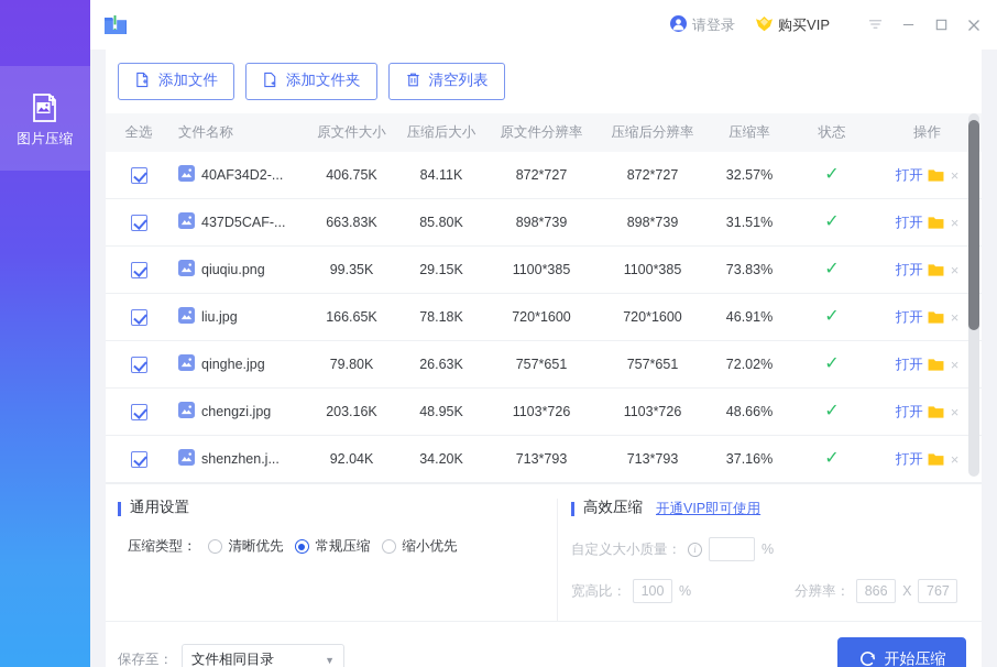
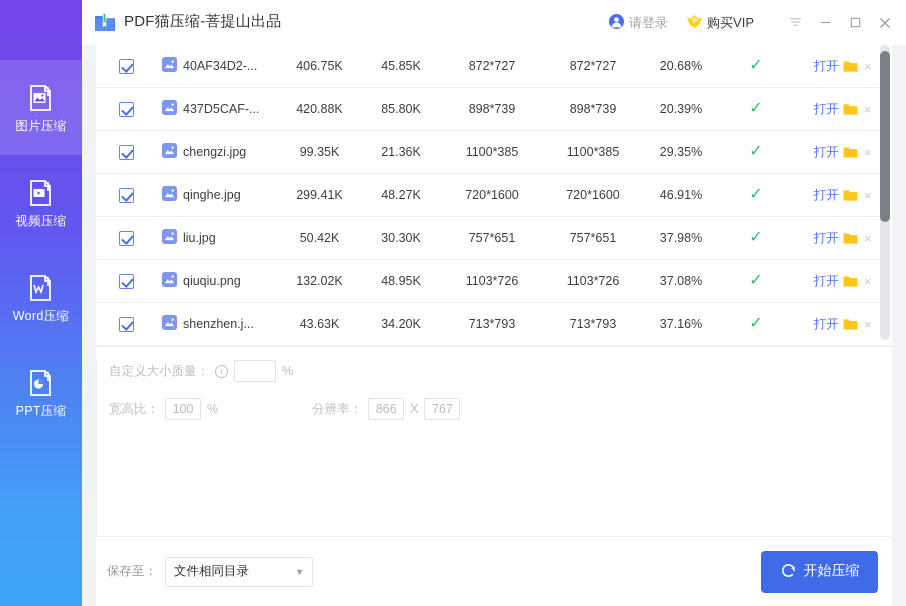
  图片压缩
+ 视频压缩
+ Word压缩
+ PPT压缩
+ PDF猫压缩-菩提山出品
  请登录
  购买VIP
- 添加文件
- 添加文件夹
- 清空列表
- 全选
- 文件名称
- 原文件大小
- 压缩后大小
- 原文件分辨率
- 压缩后分辨率
- 压缩率
- 状态
- 操作
  40AF34D2-...
  406.75K
- 84.11K
+ 45.85K
  872*727
  872*727
- 32.57%
+ 20.68%
  ✓
  打开
  ×
  437D5CAF-...
- 663.83K
+ 420.88K
  85.80K
  898*739
  898*739
- 31.51%
+ 20.39%
  ✓
  打开
  ×
- qiuqiu.png
+ chengzi.jpg
  99.35K
- 29.15K
+ 21.36K
  1100*385
  1100*385
- 73.83%
+ 29.35%
  ✓
  打开
  ×
- liu.jpg
+ qinghe.jpg
- 166.65K
+ 299.41K
- 78.18K
+ 48.27K
  720*1600
  720*1600
  46.91%
  ✓
  打开
  ×
- qinghe.jpg
+ liu.jpg
- 79.80K
+ 50.42K
- 26.63K
+ 30.30K
  757*651
  757*651
- 72.02%
+ 37.98%
  ✓
  打开
  ×
- chengzi.jpg
+ qiuqiu.png
- 203.16K
+ 132.02K
  48.95K
  1103*726
  1103*726
- 48.66%
+ 37.08%
  ✓
  打开
  ×
  shenzhen.j...
- 92.04K
+ 43.63K
  34.20K
  713*793
  713*793
  37.16%
  ✓
  打开
  ×
- 通用设置
- 压缩类型：
- 清晰优先
- 常规压缩
- 缩小优先
- 高效压缩
- 开通VIP即可使用
  自定义大小质量：
  i
  %
  宽高比：
  100
  %
  分辨率：
  866
  X
  767
  保存至：
  文件相同目录
  ▼
  开始压缩
